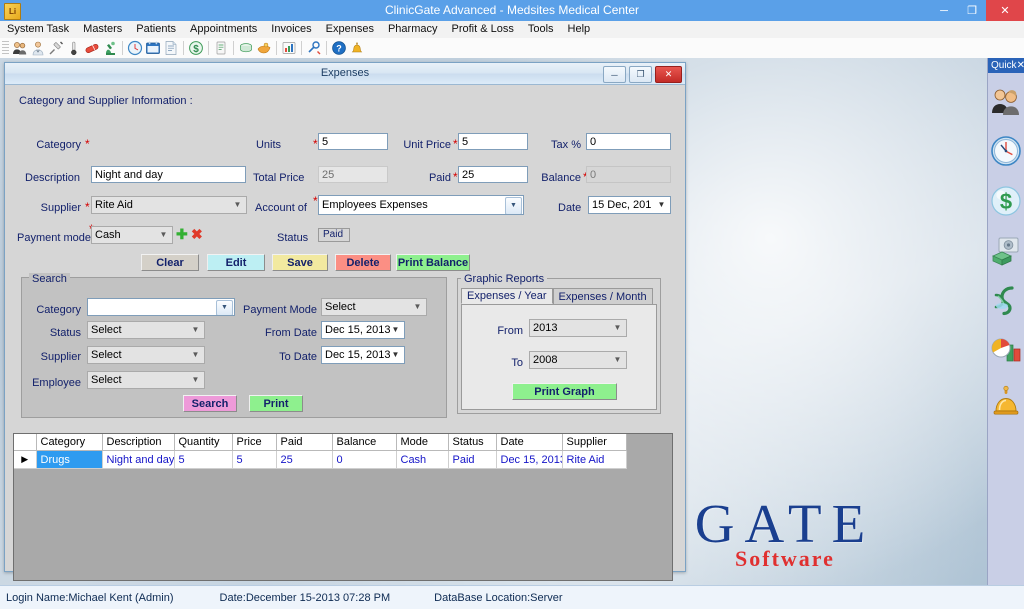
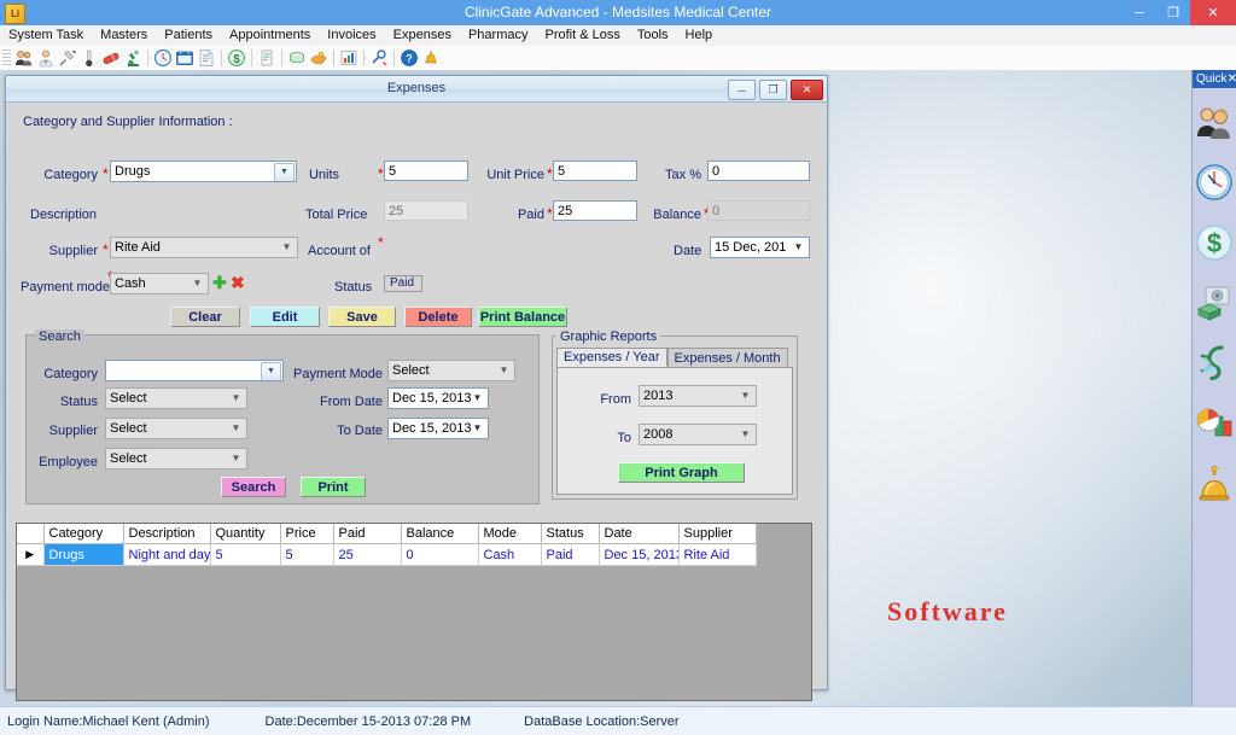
  Li
  ClinicGate Advanced - Medsites Medical Center
  ─
  ❐
  ✕
  System Task
  Masters
  Patients
  Appointments
  Invoices
  Expenses
  Pharmacy
  Profit & Loss
  Tools
  Help
  $
  ?
- GATE
  Software
  Expenses
  ─
  ❐
  ✕
  Category and Supplier Information :
  Category
  *
+ Drugs
  Units
  *
  5
  Unit Price
  *
  5
  Tax %
  0
  Description
- Night and day
  Total Price
  25
  Paid
  *
  25
  Balance
  0
  Supplier
  *
  Rite Aid
  ▼
  Account of
  *
- Employees Expenses
  Date
  15 Dec, 201
  ▼
  Payment mode
  Cash
  ▼
  ✚
  ✖
  Status
  Paid
  Clear
  Edit
  Save
  Delete
  Print Balance
  Search
  Category
  Status
  Select
  ▼
  Supplier
  Select
  ▼
  Employee
  Select
  ▼
  Payment Mode
  Select
  ▼
  From Date
  Dec 15, 2013
  ▼
  To Date
  Dec 15, 2013
  ▼
  Search
  Print
  Graphic Reports
  Expenses / Year
  Expenses / Month
  From
  2013
  ▼
  To
  2008
  ▼
  Print Graph
  	Category	Description	Quantity	Price	Paid	Balance	Mode	Status	Date	Supplier
  ▶	Drugs	Night and day	5	5	25	0	Cash	Paid	Dec 15, 201	Rite Aid
  Quick
  ✕
  $
  Login Name:Michael Kent (Admin)
  Date:December 15-2013 07:28 PM
  DataBase Location:Server
